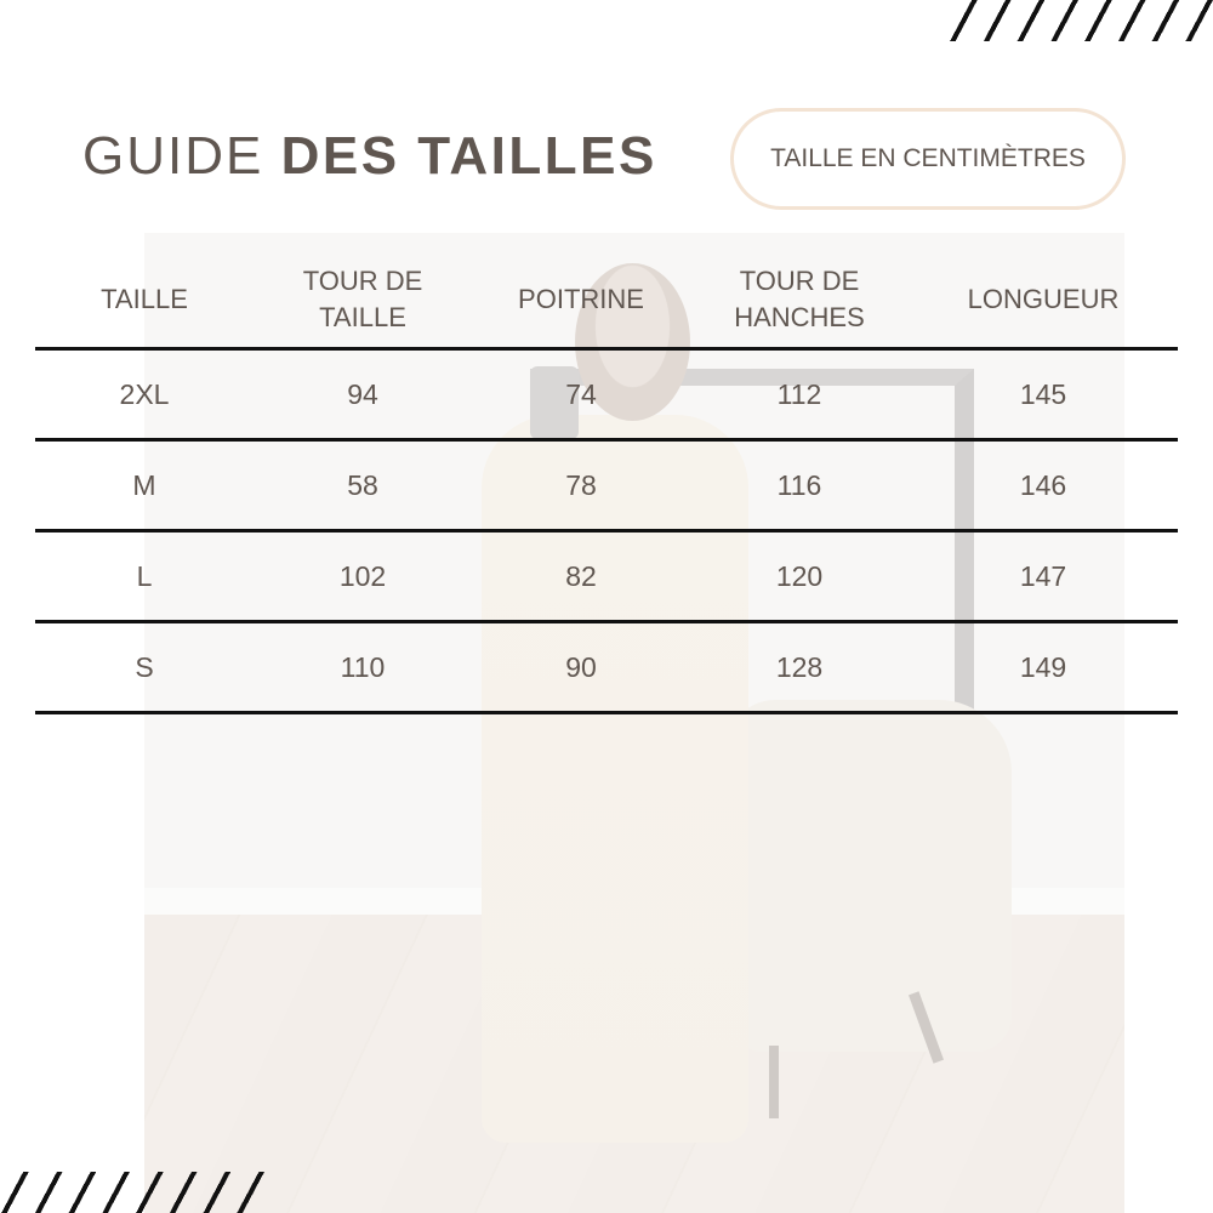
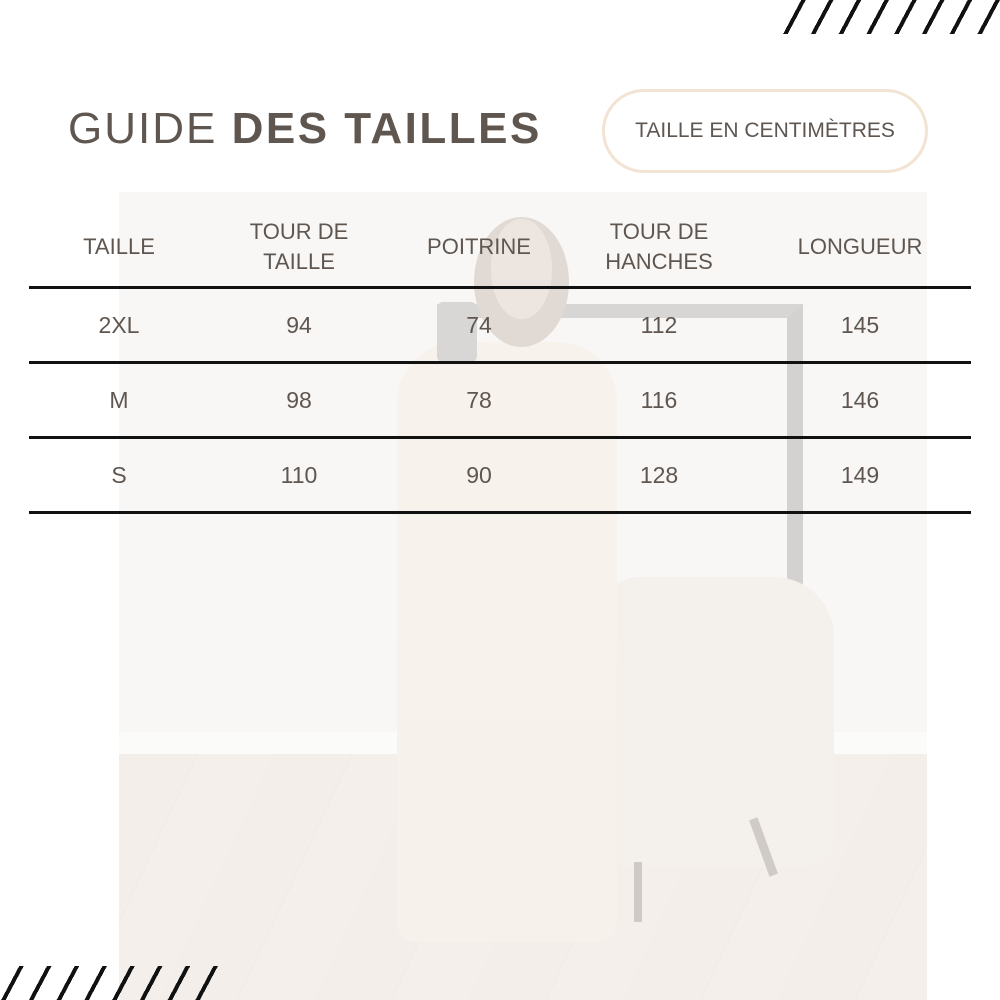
  GUIDE DES TAILLES
  TAILLE EN CENTIMÈTRES
  TAILLE	TOUR DE TAILLE	POITRINE	TOUR DE HANCHES	LONGUEUR
  2XL	94	74	112	145
- M	58	78	116	146
+ M	98	78	116	146
- L	102	82	120	147
  S	110	90	128	149
